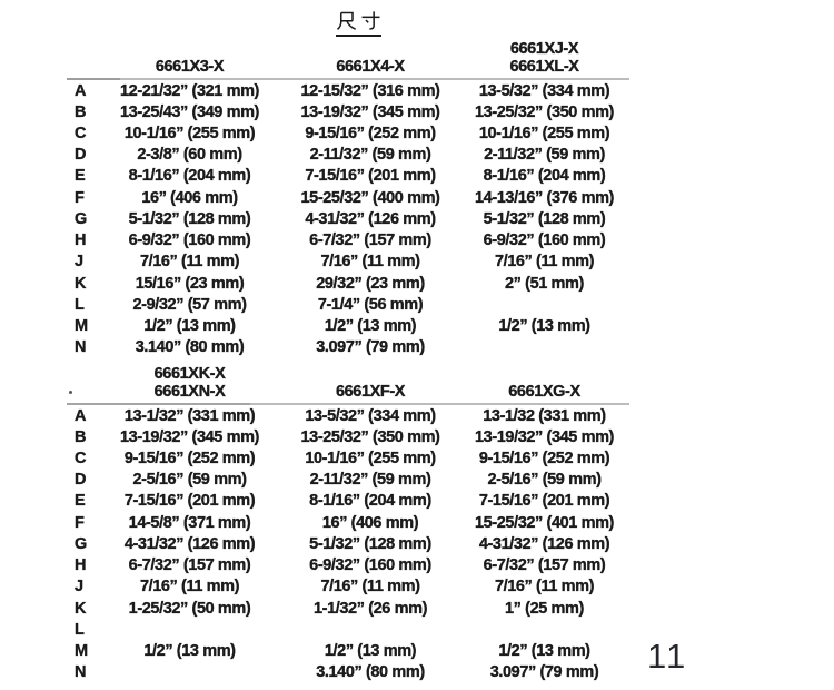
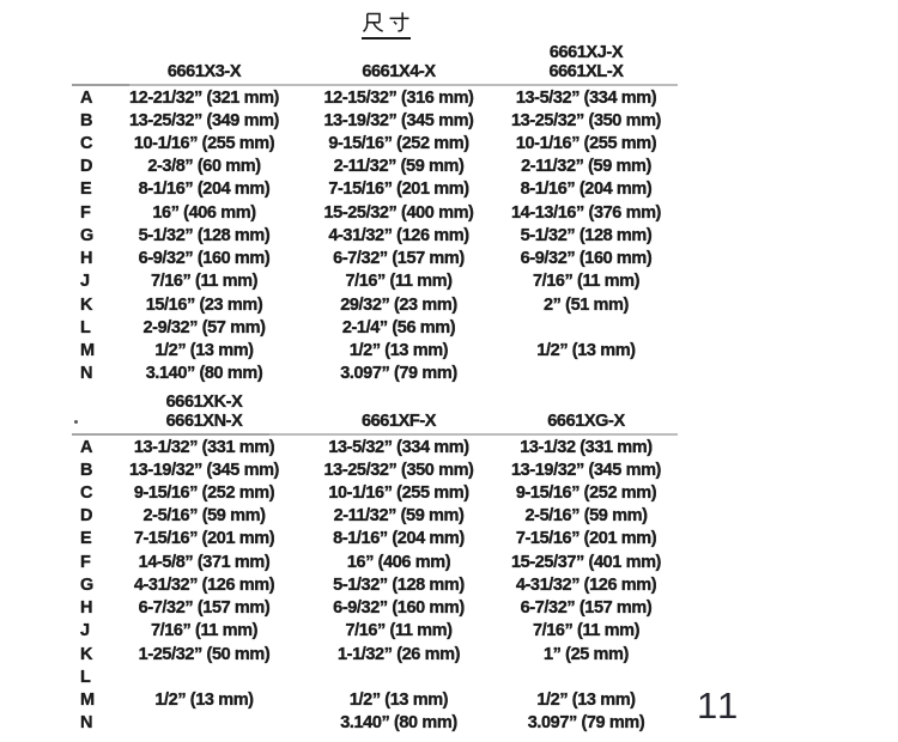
  6661XJ-X
  6661X3-X
  6661X4-X
  6661XL-X
  A
  12-21/32” (321 mm)
  12-15/32” (316 mm)
  13-5/32” (334 mm)
  B
- 13-25/43” (349 mm)
+ 13-25/32” (349 mm)
  13-19/32” (345 mm)
  13-25/32” (350 mm)
  C
  10-1/16” (255 mm)
  9-15/16” (252 mm)
  10-1/16” (255 mm)
  D
  2-3/8” (60 mm)
  2-11/32” (59 mm)
  2-11/32” (59 mm)
  E
  8-1/16” (204 mm)
  7-15/16” (201 mm)
  8-1/16” (204 mm)
  F
  16” (406 mm)
  15-25/32” (400 mm)
  14-13/16” (376 mm)
  G
  5-1/32” (128 mm)
  4-31/32” (126 mm)
  5-1/32” (128 mm)
  H
  6-9/32” (160 mm)
  6-7/32” (157 mm)
  6-9/32” (160 mm)
  J
  7/16” (11 mm)
  7/16” (11 mm)
  7/16” (11 mm)
  K
  15/16” (23 mm)
  29/32” (23 mm)
  2” (51 mm)
  L
  2-9/32” (57 mm)
- 7-1/4” (56 mm)
+ 2-1/4” (56 mm)
  M
  1/2” (13 mm)
  1/2” (13 mm)
  1/2” (13 mm)
  N
  3.140” (80 mm)
  3.097” (79 mm)
  6661XK-X
  6661XN-X
  6661XF-X
  6661XG-X
  A
  13-1/32” (331 mm)
  13-5/32” (334 mm)
  13-1/32 (331 mm)
  B
  13-19/32” (345 mm)
  13-25/32” (350 mm)
  13-19/32” (345 mm)
  C
  9-15/16” (252 mm)
  10-1/16” (255 mm)
  9-15/16” (252 mm)
  D
  2-5/16” (59 mm)
  2-11/32” (59 mm)
  2-5/16” (59 mm)
  E
  7-15/16” (201 mm)
  8-1/16” (204 mm)
  7-15/16” (201 mm)
  F
  14-5/8” (371 mm)
  16” (406 mm)
- 15-25/32” (401 mm)
+ 15-25/37” (401 mm)
  G
  4-31/32” (126 mm)
  5-1/32” (128 mm)
  4-31/32” (126 mm)
  H
  6-7/32” (157 mm)
  6-9/32” (160 mm)
  6-7/32” (157 mm)
  J
  7/16” (11 mm)
  7/16” (11 mm)
  7/16” (11 mm)
  K
  1-25/32” (50 mm)
  1-1/32” (26 mm)
  1” (25 mm)
  L
  M
  1/2” (13 mm)
  1/2” (13 mm)
  1/2” (13 mm)
  N
  3.140” (80 mm)
  3.097” (79 mm)
  11
